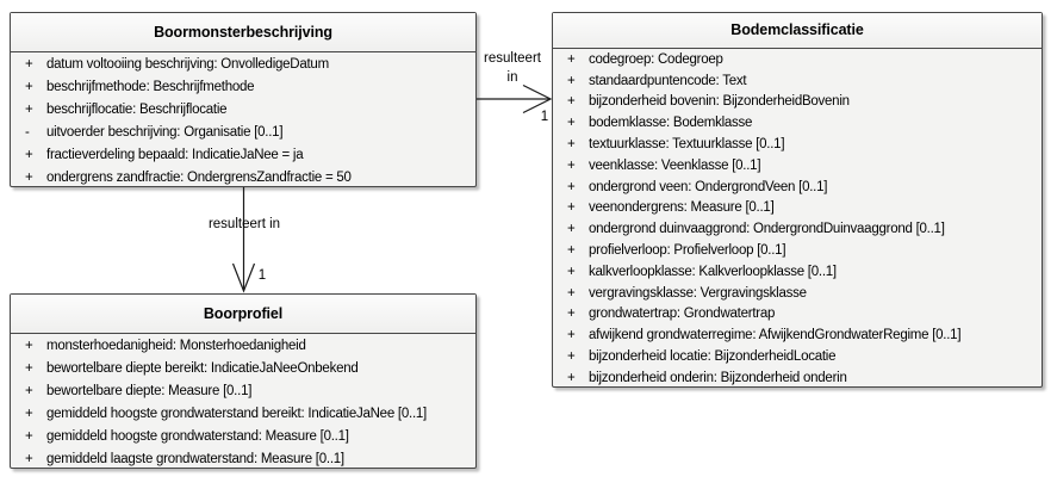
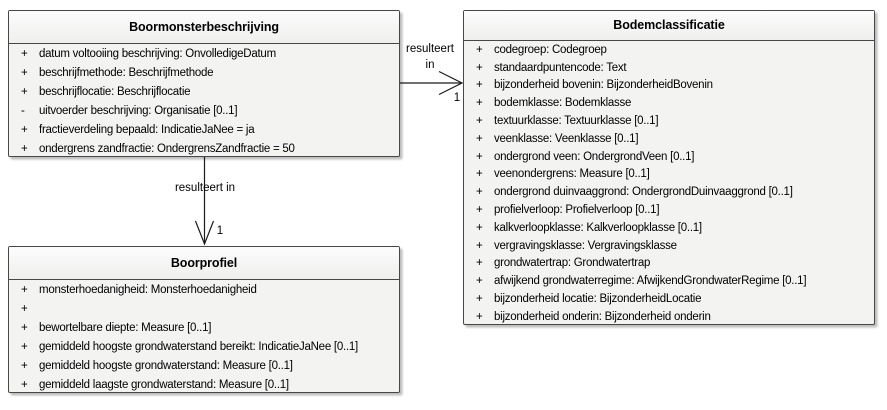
  Boormonsterbeschrijving
  +
  datum voltooiing beschrijving: OnvolledigeDatum
  +
  beschrijfmethode: Beschrijfmethode
  +
  beschrijflocatie: Beschrijflocatie
  -
  uitvoerder beschrijving: Organisatie [0..1]
  +
  fractieverdeling bepaald: IndicatieJaNee = ja
  +
  ondergrens zandfractie: OndergrensZandfractie = 50
  Bodemclassificatie
  +
  codegroep: Codegroep
  +
  standaardpuntencode: Text
  +
  bijzonderheid bovenin: BijzonderheidBovenin
  +
  bodemklasse: Bodemklasse
  +
  textuurklasse: Textuurklasse [0..1]
  +
  veenklasse: Veenklasse [0..1]
  +
  ondergrond veen: OndergrondVeen [0..1]
  +
  veenondergrens: Measure [0..1]
  +
  ondergrond duinvaaggrond: OndergrondDuinvaaggrond [0..1]
  +
  profielverloop: Profielverloop [0..1]
  +
  kalkverloopklasse: Kalkverloopklasse [0..1]
  +
  vergravingsklasse: Vergravingsklasse
  +
  grondwatertrap: Grondwatertrap
  +
  afwijkend grondwaterregime: AfwijkendGrondwaterRegime [0..1]
  +
  bijzonderheid locatie: BijzonderheidLocatie
  +
  bijzonderheid onderin: Bijzonderheid onderin
  Boorprofiel
  +
  monsterhoedanigheid: Monsterhoedanigheid
  +
- bewortelbare diepte bereikt: IndicatieJaNeeOnbekend
  +
  bewortelbare diepte: Measure [0..1]
  +
  gemiddeld hoogste grondwaterstand bereikt: IndicatieJaNee [0..1]
  +
  gemiddeld hoogste grondwaterstand: Measure [0..1]
  +
  gemiddeld laagste grondwaterstand: Measure [0..1]
  resulteert
  in
  1
  resulteert in
  1
